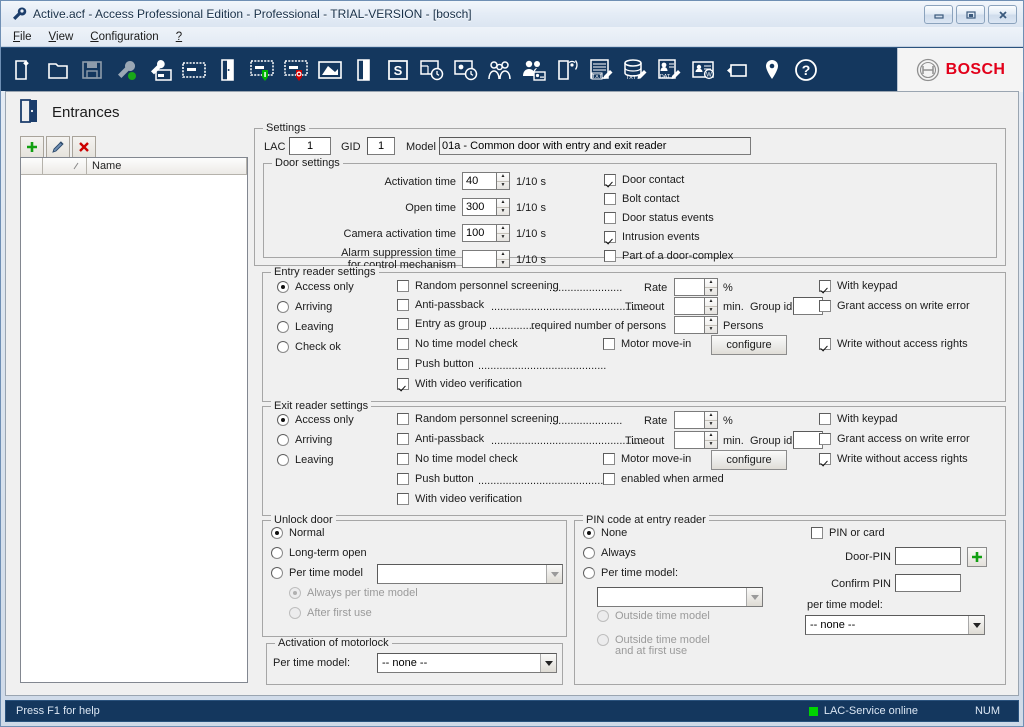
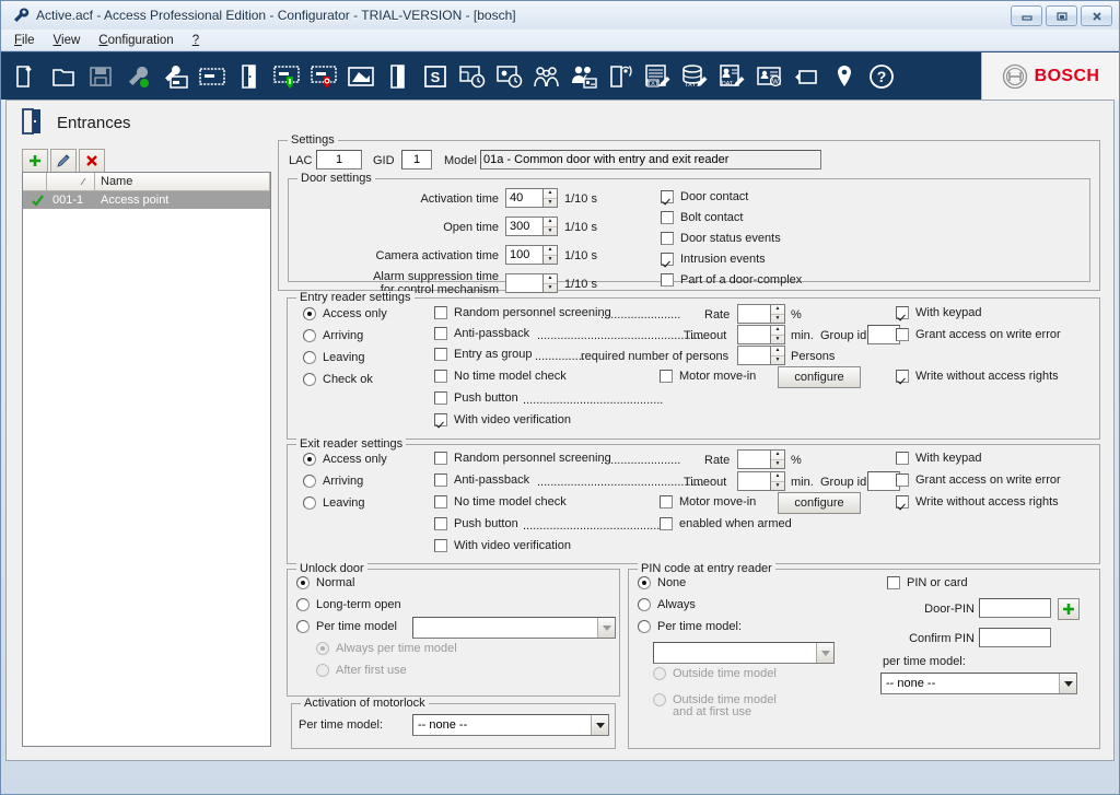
- Active.acf - Access Professional Edition - Professional - TRIAL-VERSION - [bosch]
+ Active.acf - Access Professional Edition - Configurator - TRIAL-VERSION - [bosch]
  File
  View
  Configuration
  ?
  S
  ?
  BOSCH
  Entrances
  Name
+ 001-1
+ Access point
  Settings
  LAC
  1
  GID
  1
  Model
  01a - Common door with entry and exit reader
  Door settings
  Activation time
  40
  1/10 s
  Open time
  300
  1/10 s
  Camera activation time
  100
  1/10 s
  Alarm suppression time
  for control mechanism
  1/10 s
  Door contact
  Bolt contact
  Door status events
  Intrusion events
  Part of a door-complex
  Entry reader settings
  Access only
  Arriving
  Leaving
  Check ok
  Random personnel screening
  ........................
  Rate
  %
  Anti-passback
  ..................................................
  Timeout
  min.
  Group id
  Entry as group
  ...............
  required number of persons
  Persons
  No time model check
  Motor move-in
  configure
  Push button
  ..........................................
  With video verification
  With keypad
  Grant access on write error
  Write without access rights
  Exit reader settings
  Access only
  Arriving
  Leaving
  Random personnel screening
  ........................
  Rate
  %
  Anti-passback
  ..................................................
  Timeout
  min.
  Group id
  No time model check
  Motor move-in
  configure
  Push button
  .........................................
  enabled when armed
  With video verification
  With keypad
  Grant access on write error
  Write without access rights
  Unlock door
  Normal
  Long-term open
  Per time model
  Always per time model
  After first use
  Activation of motorlock
  Per time model:
  -- none --
  PIN code at entry reader
  None
  Always
  Per time model:
  Outside time model
  Outside time model
  and at first use
  PIN or card
  Door-PIN
  Confirm PIN
  per time model:
  -- none --
- Press F1 for help
- LAC-Service online
- NUM
